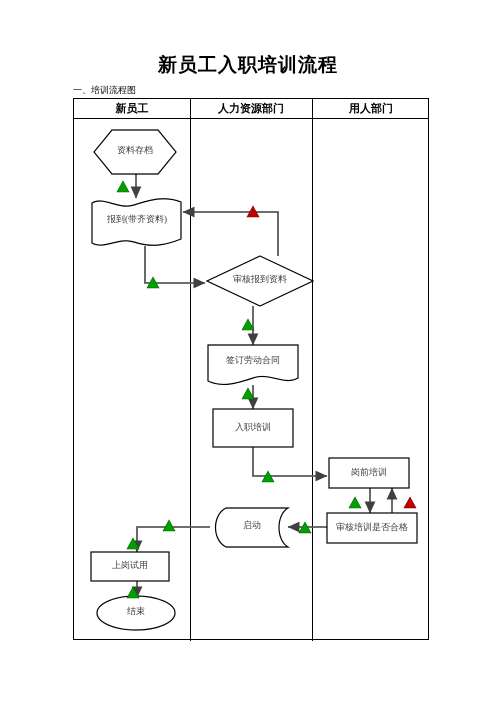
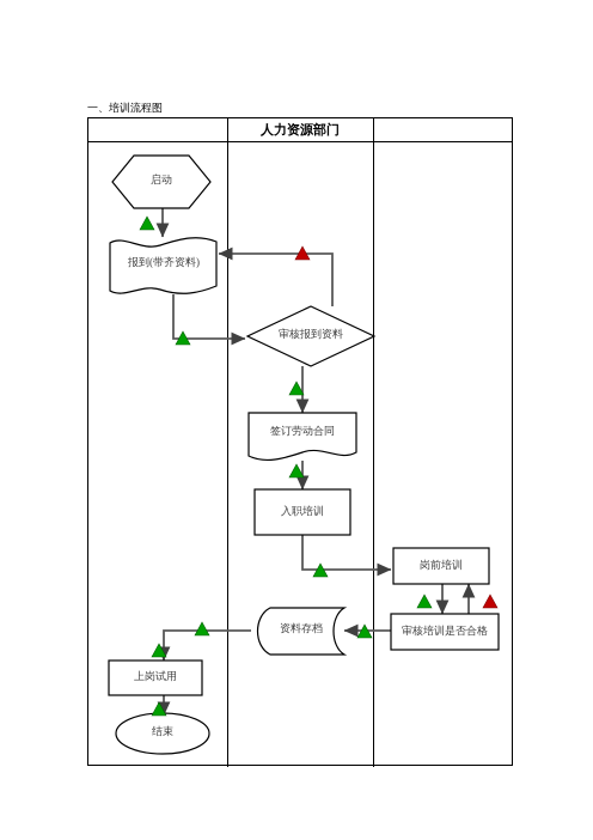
- 新员工入职培训流程
  一、培训流程图
- 新员工
  人力资源部门
- 用人部门
- 资料存档
+ 启动
  报到(带齐资料)
  审核报到资料
  签订劳动合同
  入职培训
  岗前培训
  审核培训是否合格
- 启动
+ 资料存档
  上岗试用
  结束
